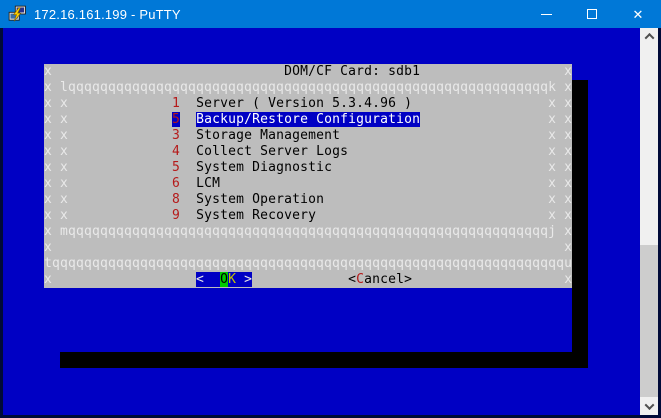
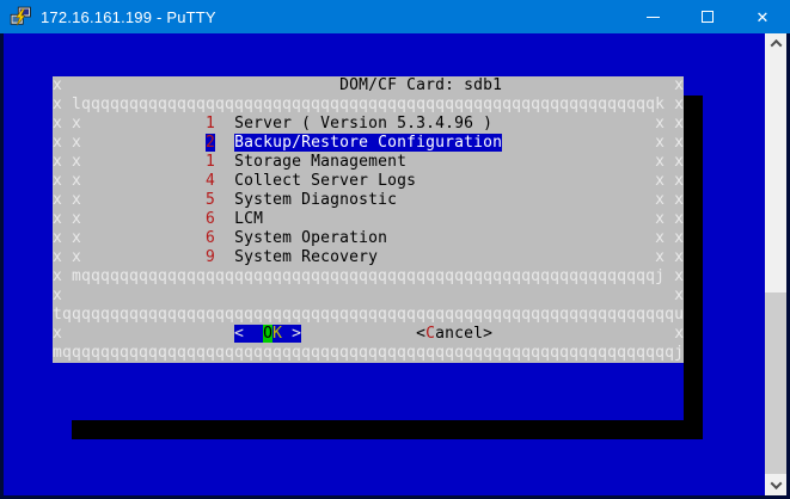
  172.16.161.199 - PuTTY
  ✕
  x DOM/CF Card: sdb1 x
  x lqqqqqqqqqqqqqqqqqqqqqqqqqqqqqqqqqqqqqqqqqqqqqqqqqqqqqqqqqqqqk x
  x x 1 Server ( Version 5.3.4.96 ) x x
- x x 5 Backup/Restore Configuration x x
+ x x 2 Backup/Restore Configuration x x
- x x 3 Storage Management x x
+ x x 1 Storage Management x x
  x x 4 Collect Server Logs x x
  x x 5 System Diagnostic x x
  x x 6 LCM x x
- x x 8 System Operation x x
+ x x 6 System Operation x x
  x x 9 System Recovery x x
  x mqqqqqqqqqqqqqqqqqqqqqqqqqqqqqqqqqqqqqqqqqqqqqqqqqqqqqqqqqqqqj x
  x x
  tqqqqqqqqqqqqqqqqqqqqqqqqqqqqqqqqqqqqqqqqqqqqqqqqqqqqqqqqqqqqqqqqu
  x < OK > <Cancel> x
+ mqqqqqqqqqqqqqqqqqqqqqqqqqqqqqqqqqqqqqqqqqqqqqqqqqqqqqqqqqqqqqqqqj
